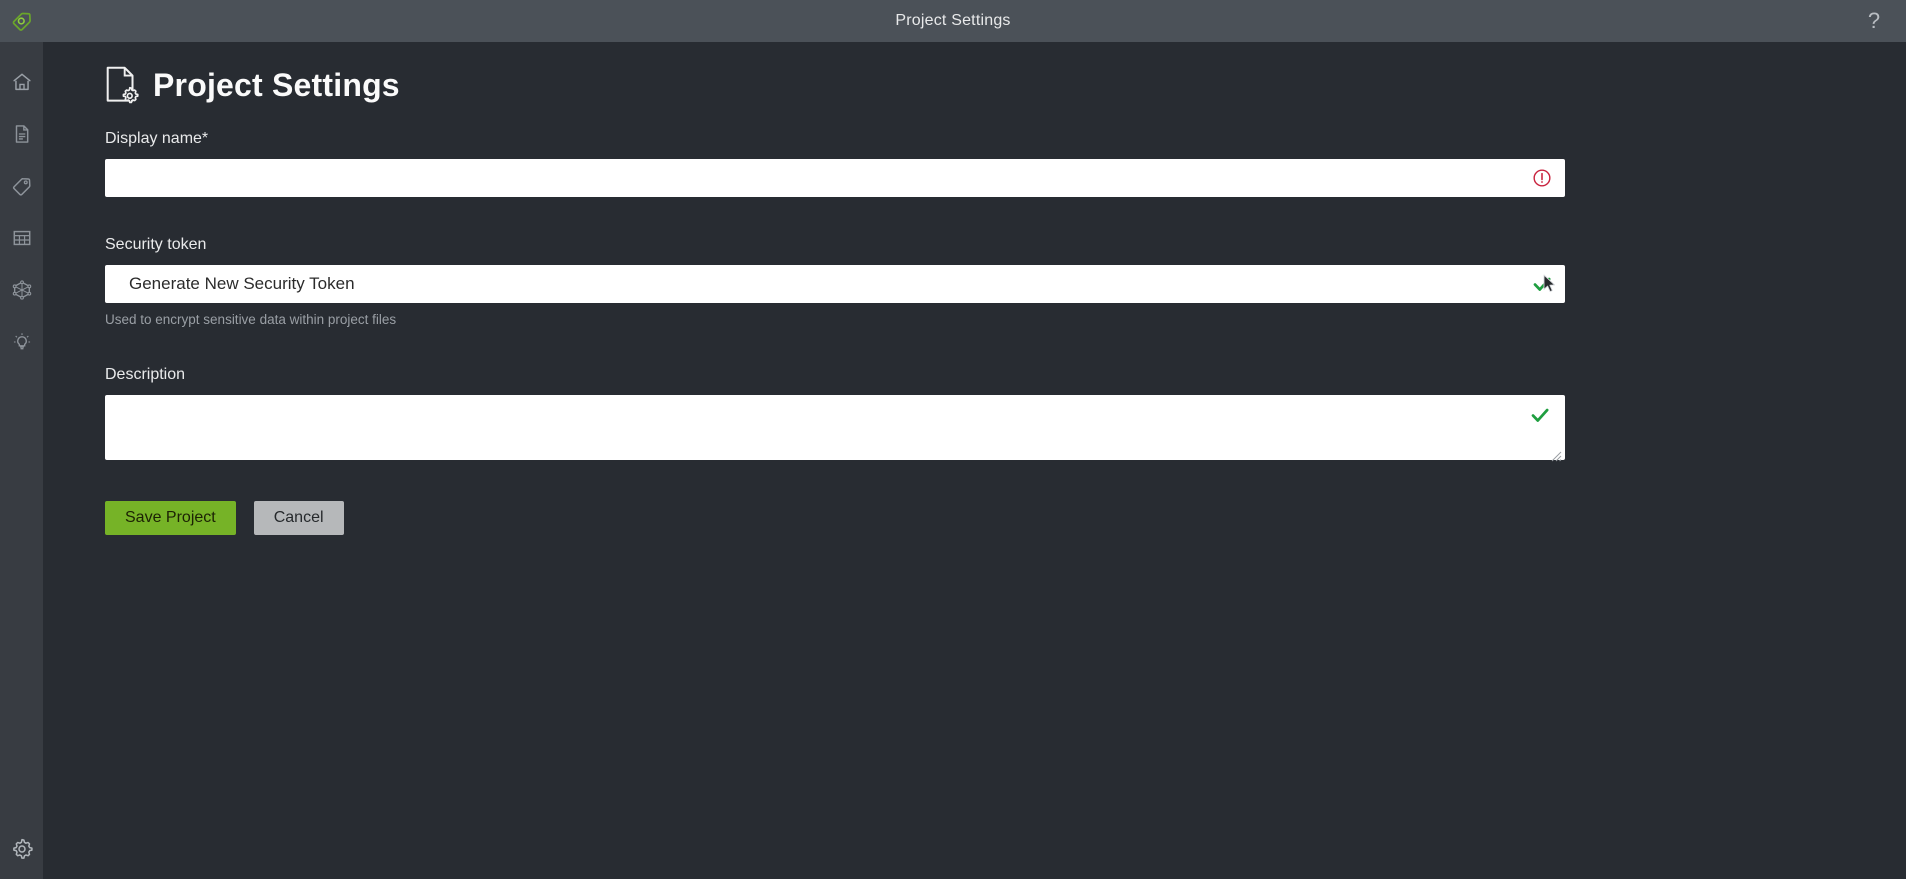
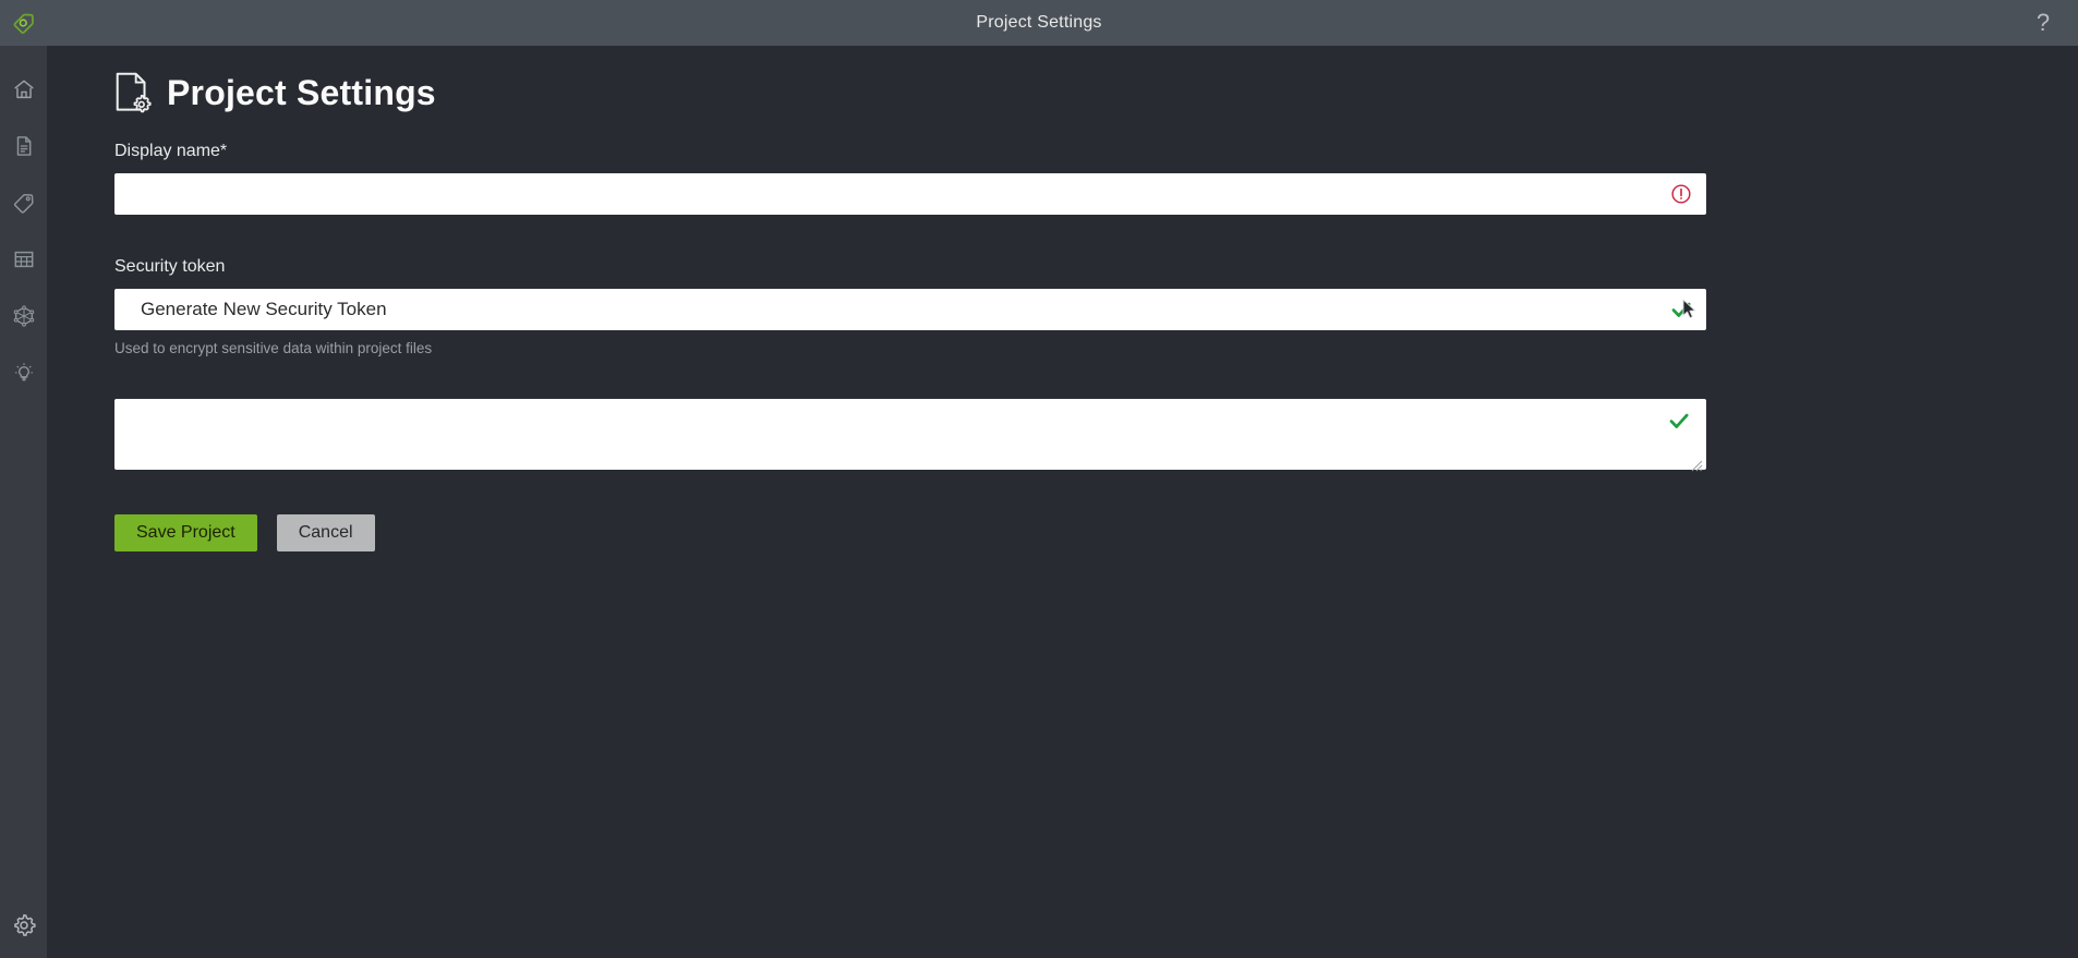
  Project Settings
  ?
  Project Settings
  Display name*
  Security token
  Generate New Security Token
  Used to encrypt sensitive data within project files
- Description
  Save Project
  Cancel
